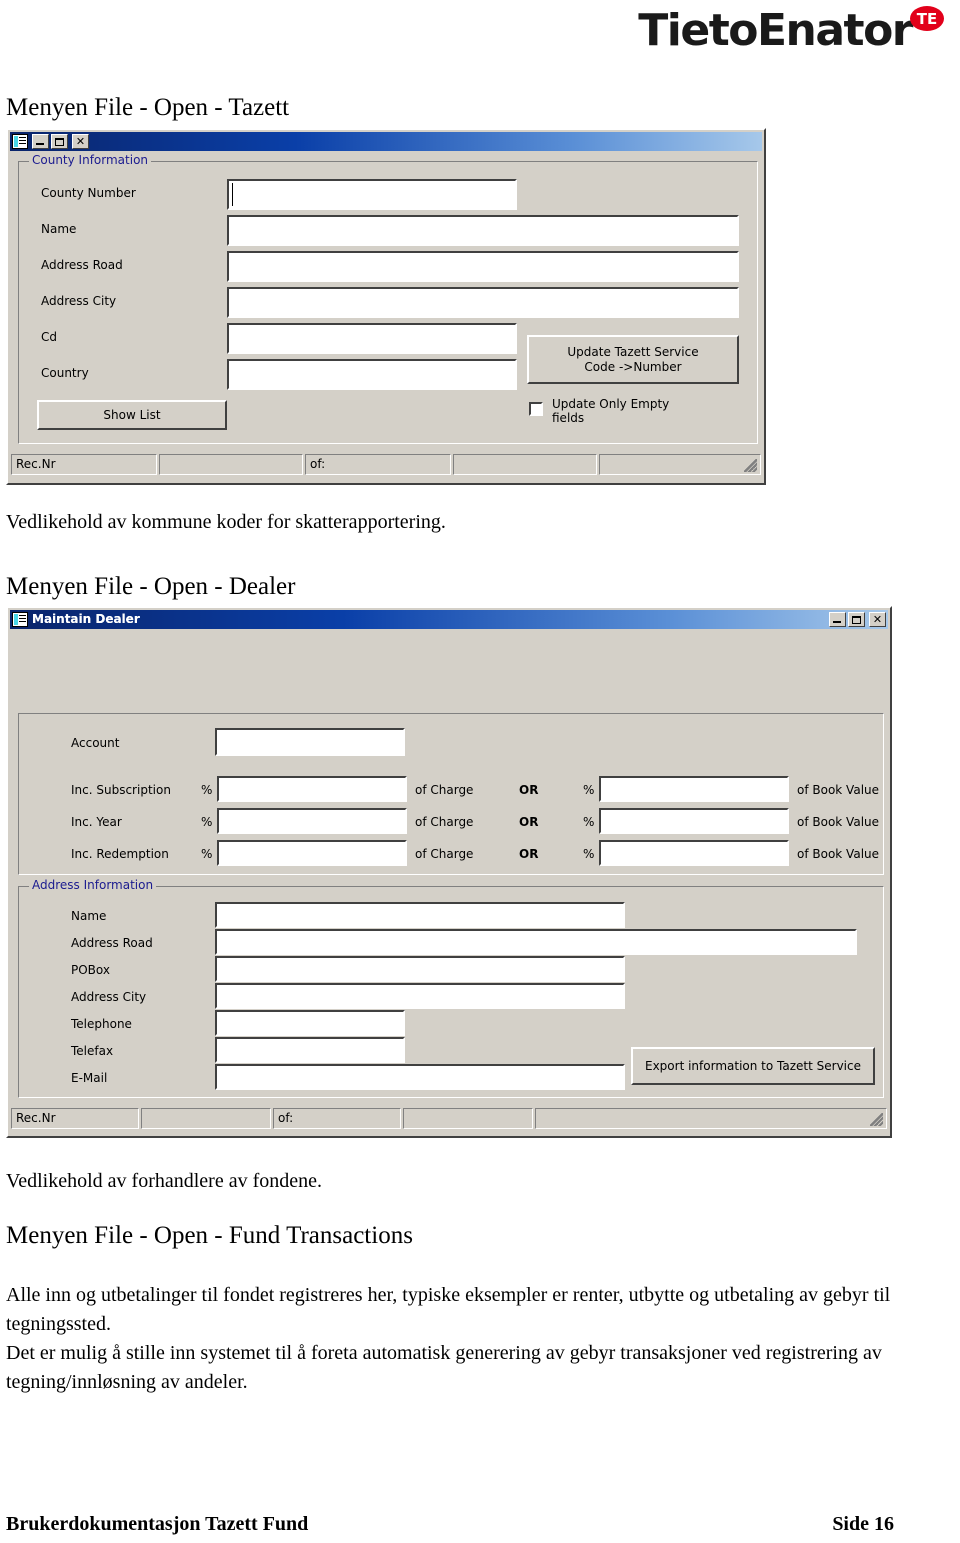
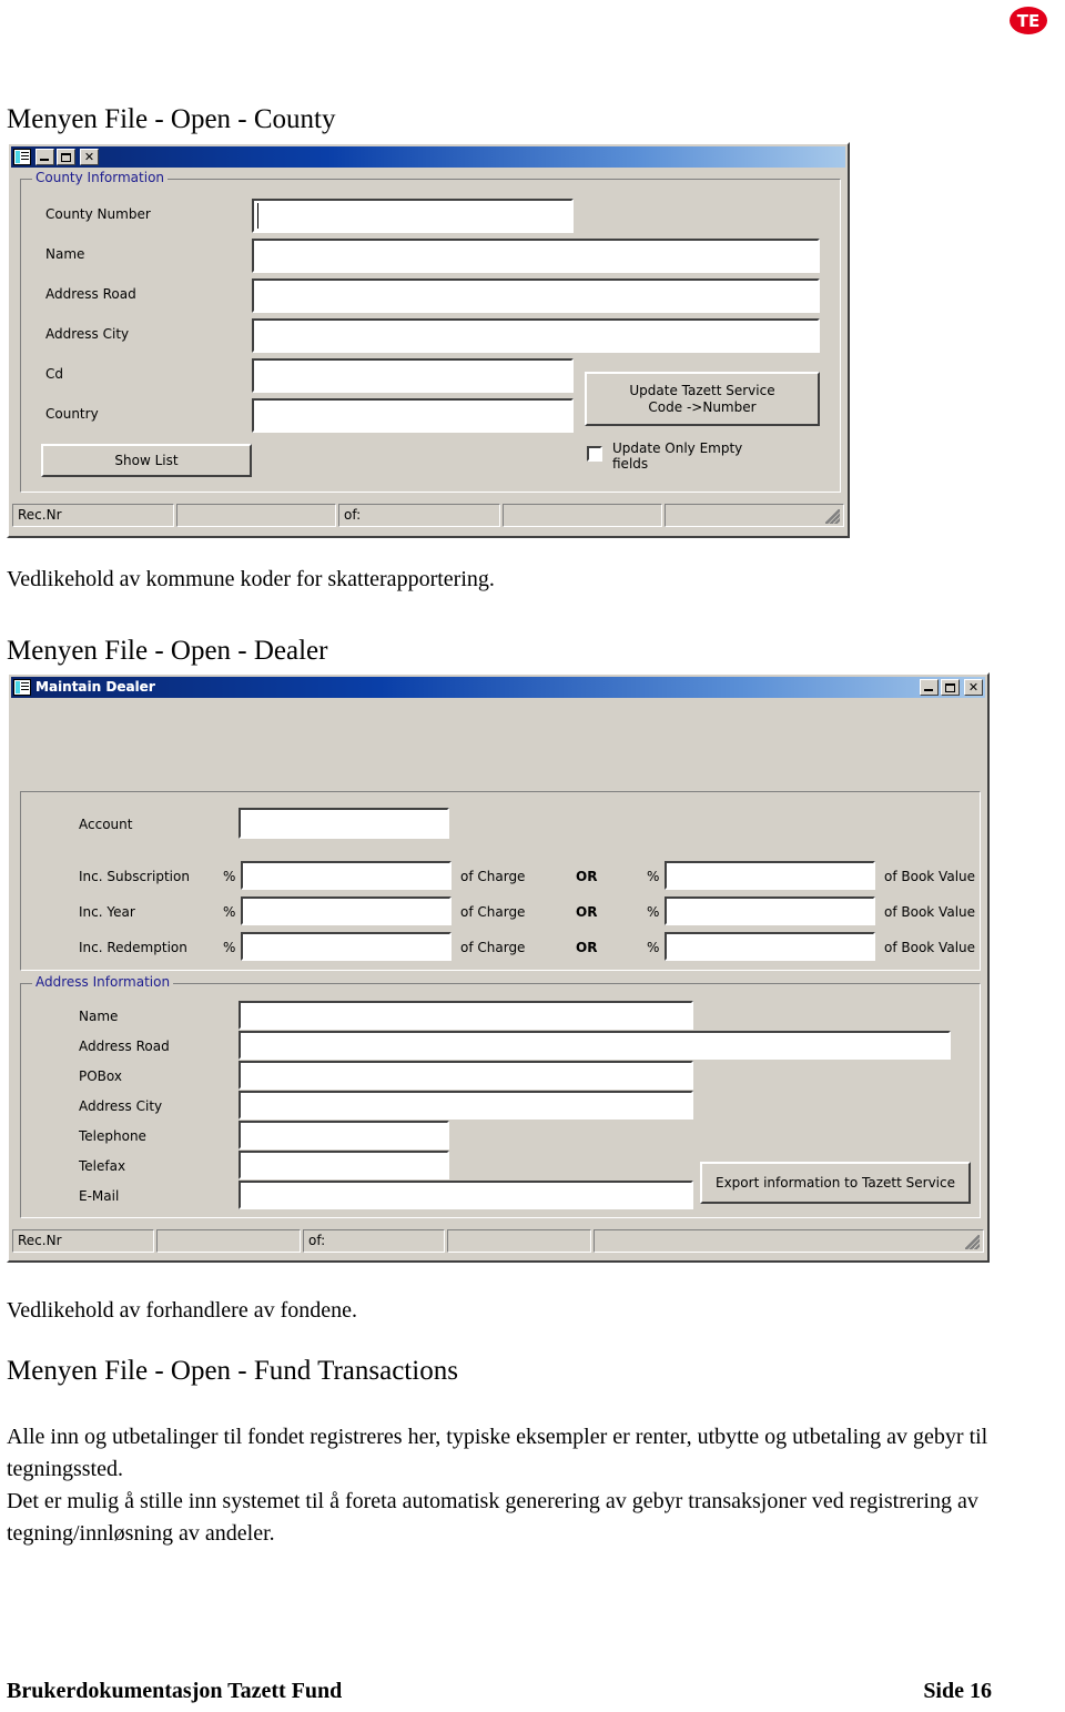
- TietoEnator
  TE
- Menyen File - Open - Tazett
+ Menyen File - Open - County
  County Information
  County Number
  Name
  Address Road
  Address City
  Cd
  Country
  Show List
  Update Tazett Service
  Code ->Number
  Update Only Empty
  fields
  Rec.Nr
  of:
  Vedlikehold av kommune koder for skatterapportering.
  Menyen File - Open - Dealer
  Maintain Dealer
  Account
  Inc. Subscription
  %
  of Charge
  OR
  %
  of Book Value
  Inc. Year
  %
  of Charge
  OR
  %
  of Book Value
  Inc. Redemption
  %
  of Charge
  OR
  %
  of Book Value
  Address Information
  Name
  Address Road
  POBox
  Address City
  Telephone
  Telefax
  E-Mail
  Export information to Tazett Service
  Rec.Nr
  of:
  Vedlikehold av forhandlere av fondene.
  Menyen File - Open - Fund Transactions
  Alle inn og utbetalinger til fondet registreres her, typiske eksempler er renter, utbytte og utbetaling av gebyr til tegningssted.
  Det er mulig å stille inn systemet til å foreta automatisk generering av gebyr transaksjoner ved registrering av tegning/innløsning av andeler.
  Brukerdokumentasjon Tazett Fund
  Side 16
